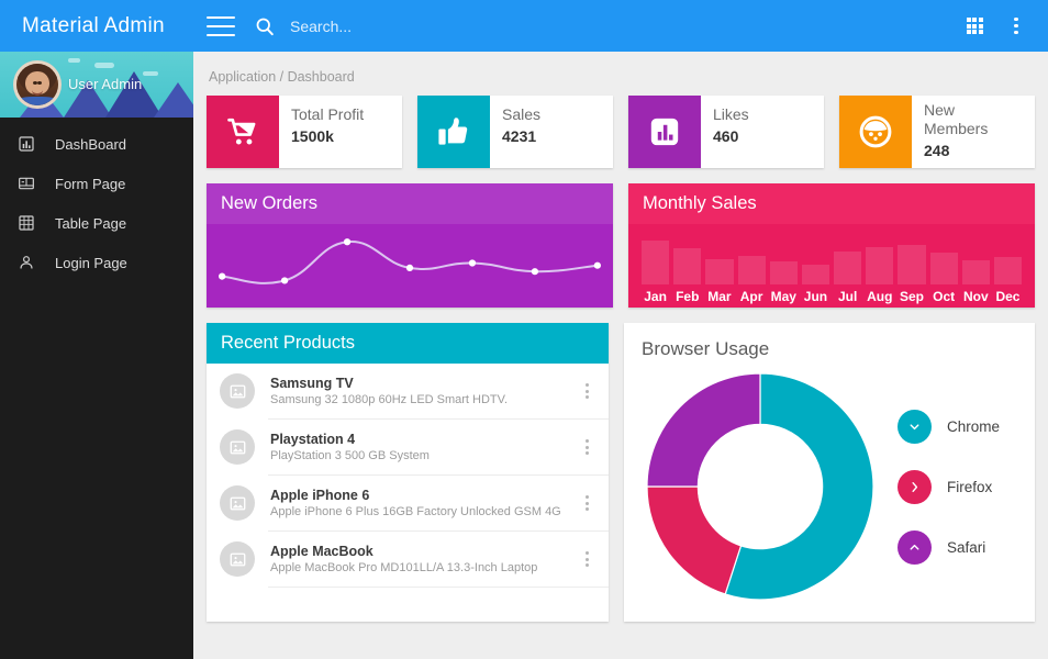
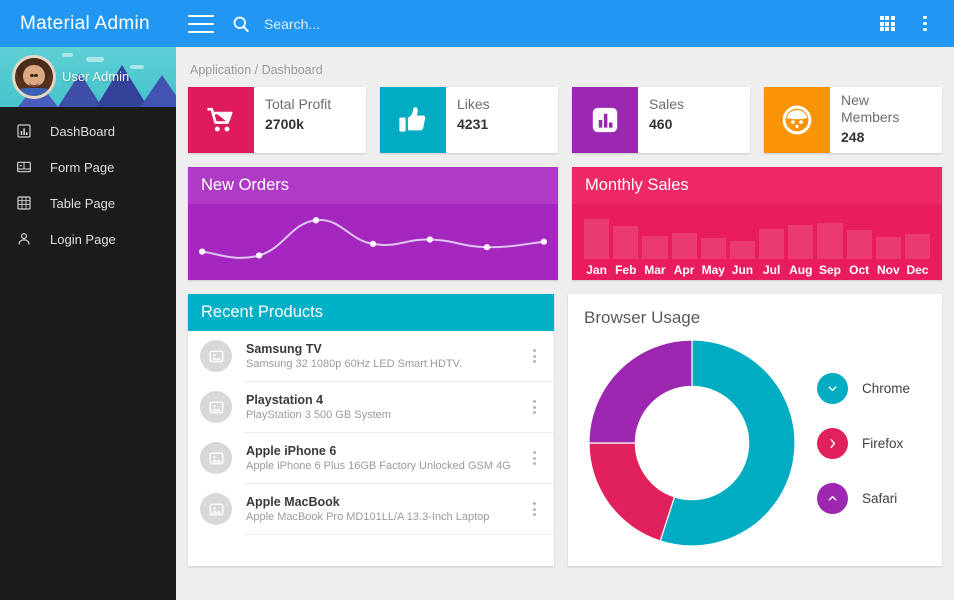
  Material Admin
  Search...
  User Admin
  DashBoard
  Form Page
  Table Page
  Login Page
  Application / Dashboard
  Total Profit
- 1500k
+ 2700k
- Sales
+ Likes
  4231
- Likes
+ Sales
  460
  New Members
  248
  New Orders
  Monthly Sales
  Jan
  Feb
  Mar
  Apr
  May
  Jun
  Jul
  Aug
  Sep
  Oct
  Nov
  Dec
  Recent Products
  Samsung TV
  Samsung 32 1080p 60Hz LED Smart HDTV.
  Playstation 4
  PlayStation 3 500 GB System
  Apple iPhone 6
  Apple iPhone 6 Plus 16GB Factory Unlocked GSM 4G
  Apple MacBook
  Apple MacBook Pro MD101LL/A 13.3-Inch Laptop
  Browser Usage
  Chrome
  Firefox
  Safari
